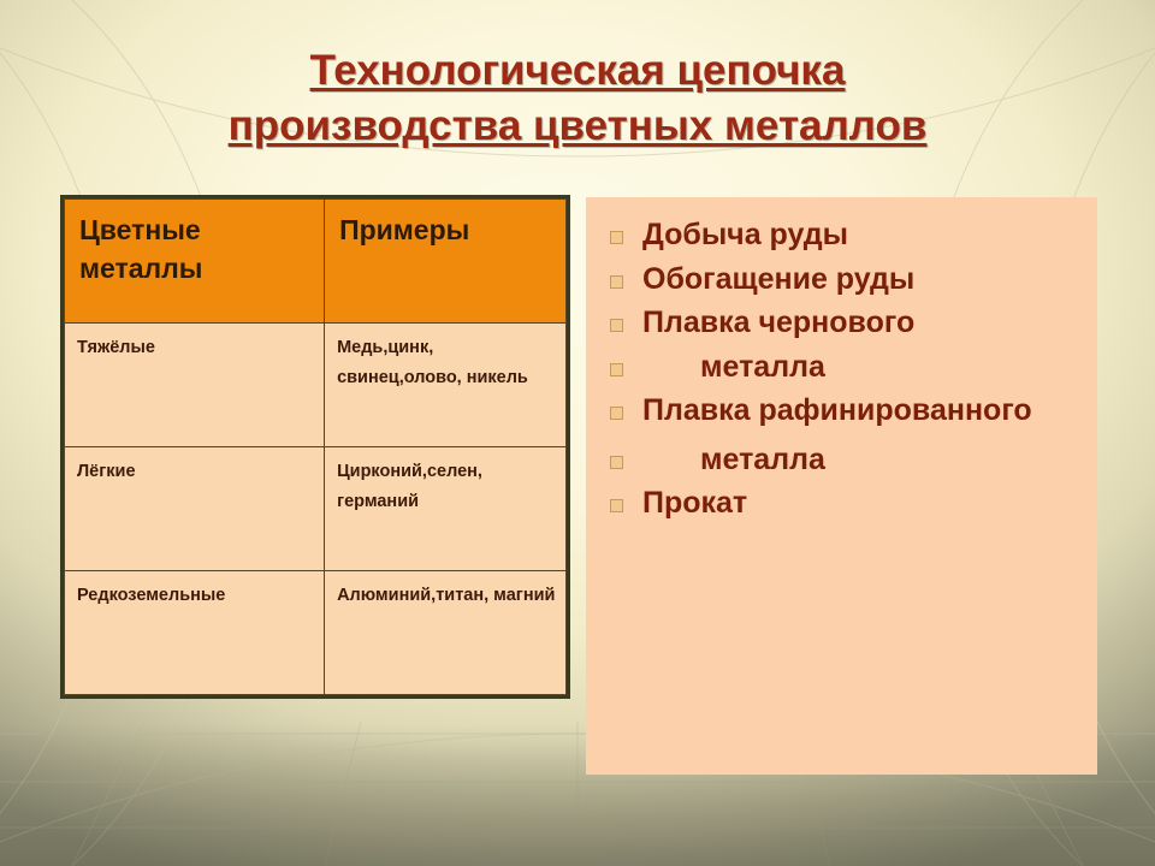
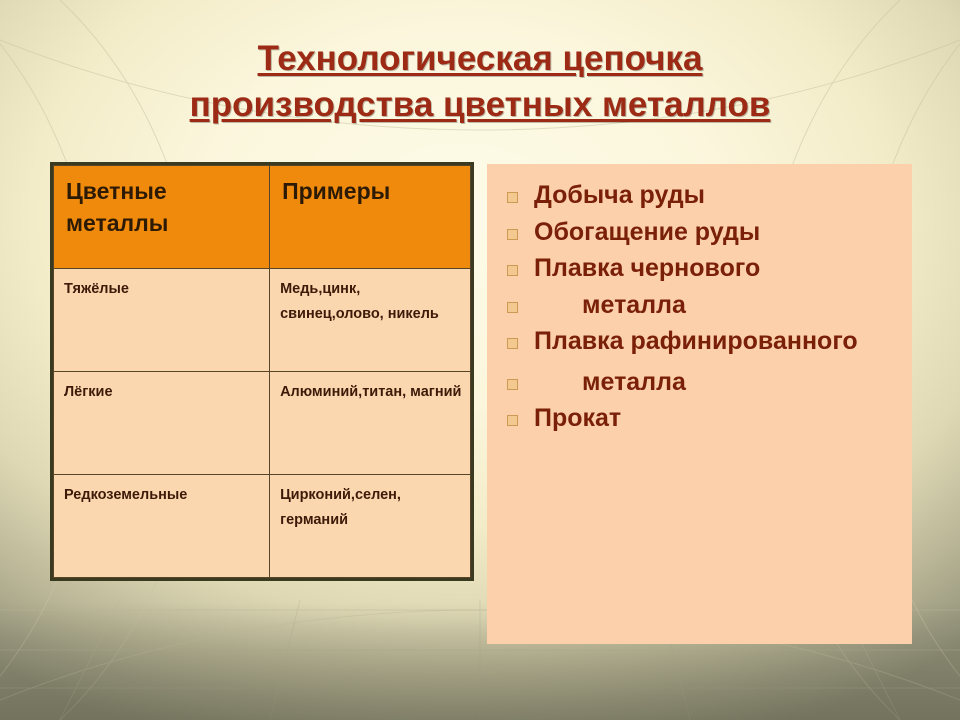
  Технологическая цепочка
  производства цветных металлов
  Цветные металлы	Примеры
  Тяжёлые	Медь,цинк, свинец,олово, никель
- Лёгкие	Цирконий,селен, германий
+ Лёгкие	Алюминий,титан, магний
- Редкоземельные	Алюминий,титан, магний
+ Редкоземельные	Цирконий,селен, германий
  Добыча руды
  Обогащение руды
  Плавка чернового
  металла
  Плавка рафинированного
  металла
  Прокат
